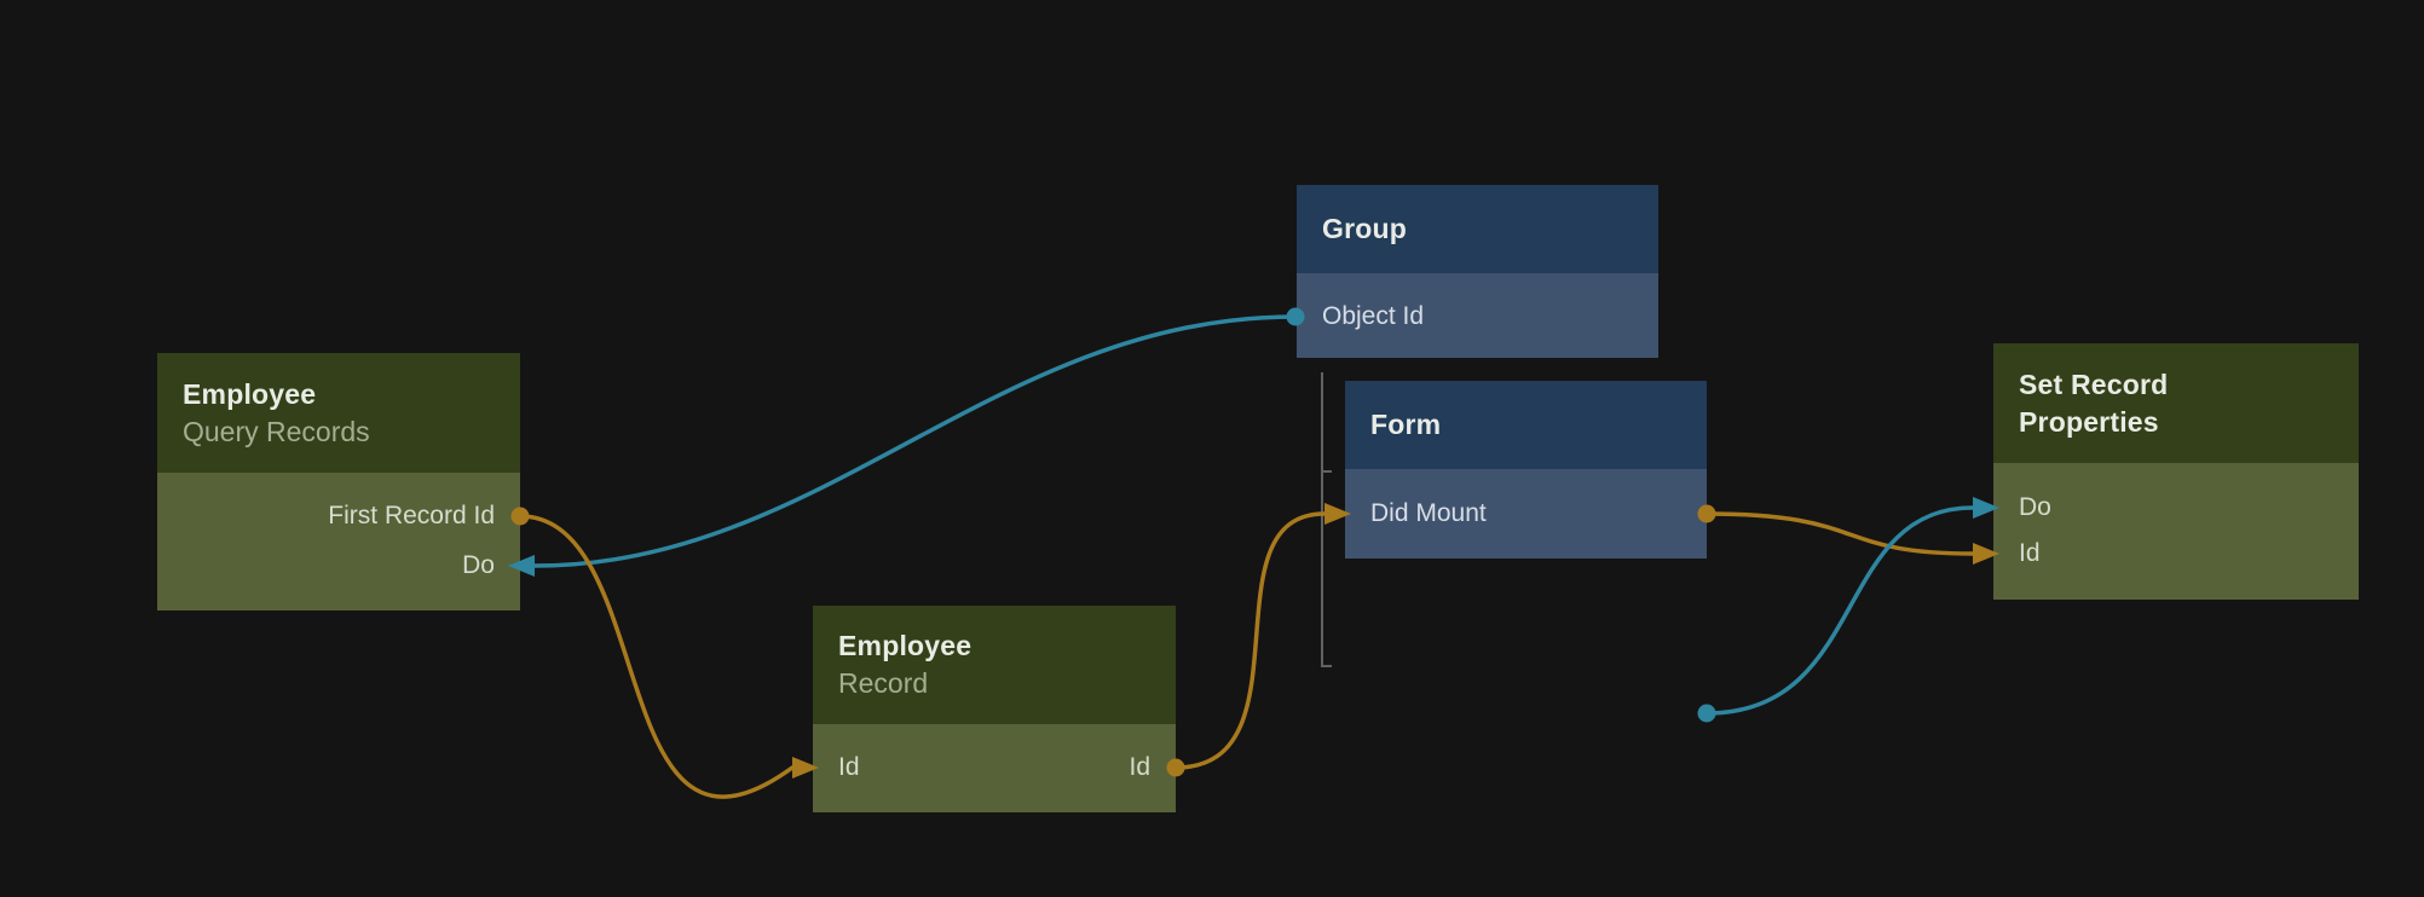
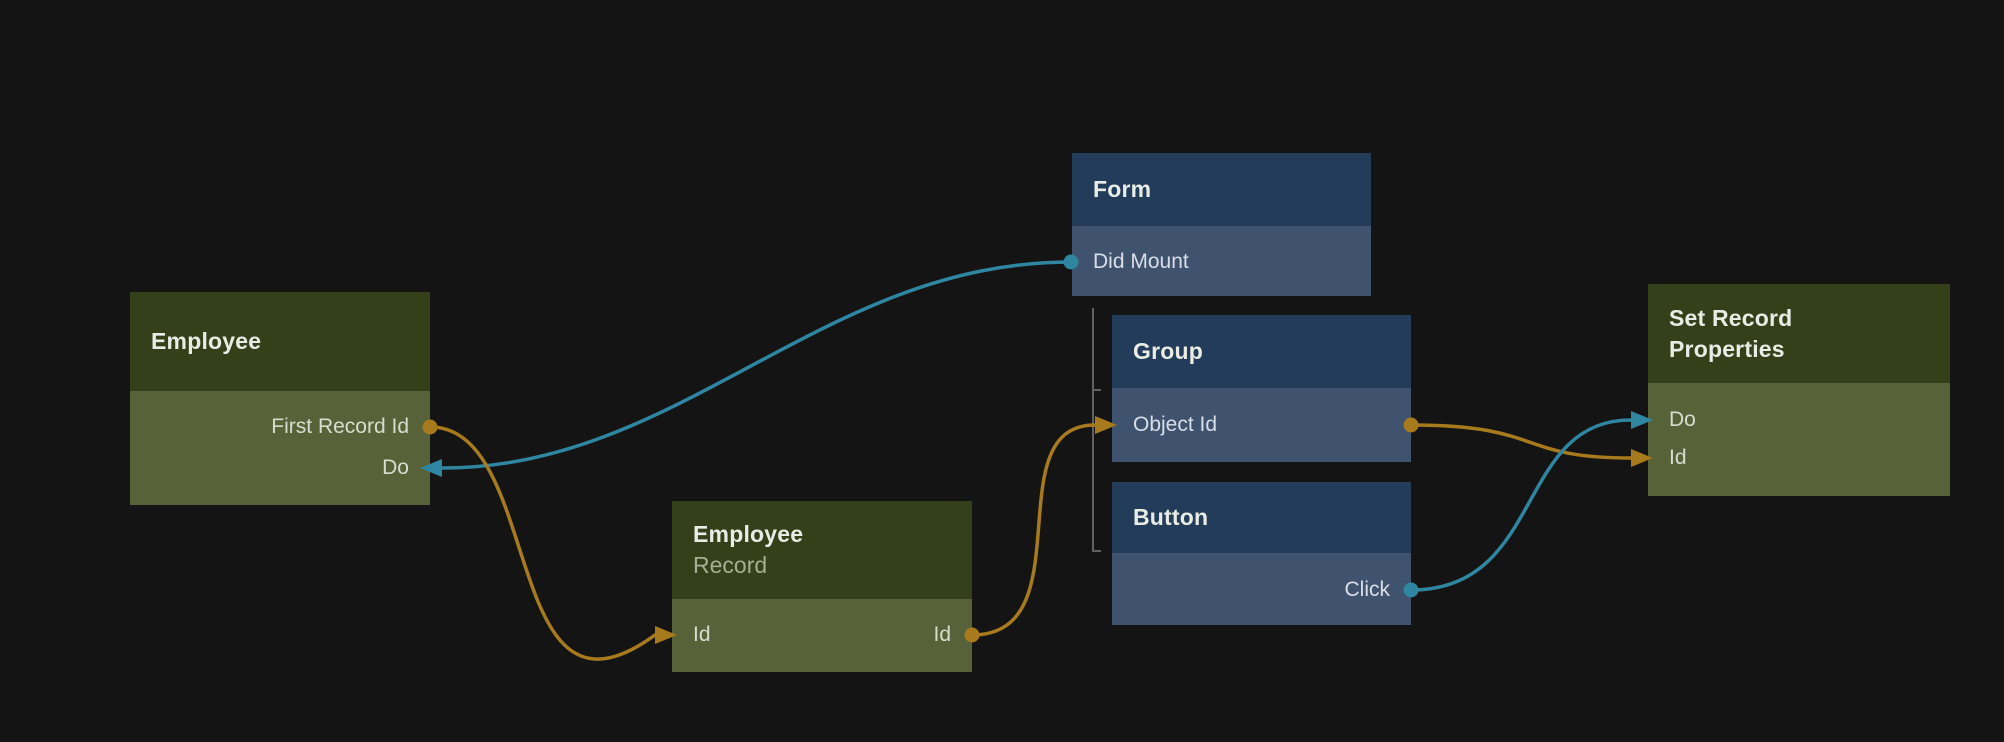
  Employee
- Query Records
  First Record Id
  Do
- Group
+ Form
- Object Id
+ Did Mount
- Form
+ Group
- Did Mount
+ Object Id
+ Button
+ Click
  Employee
  Record
  Id
  Id
  Set Record
  Properties
  Do
  Id
